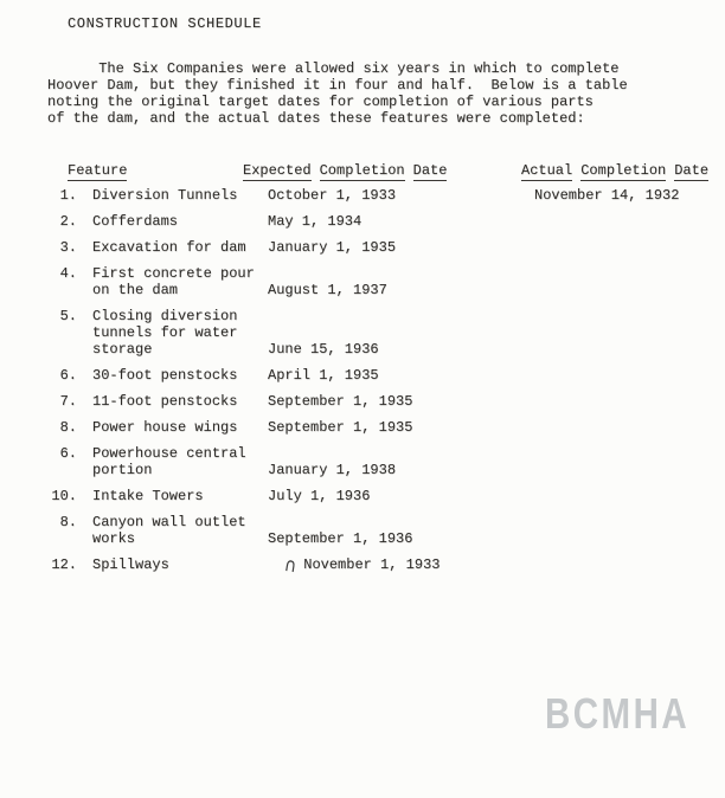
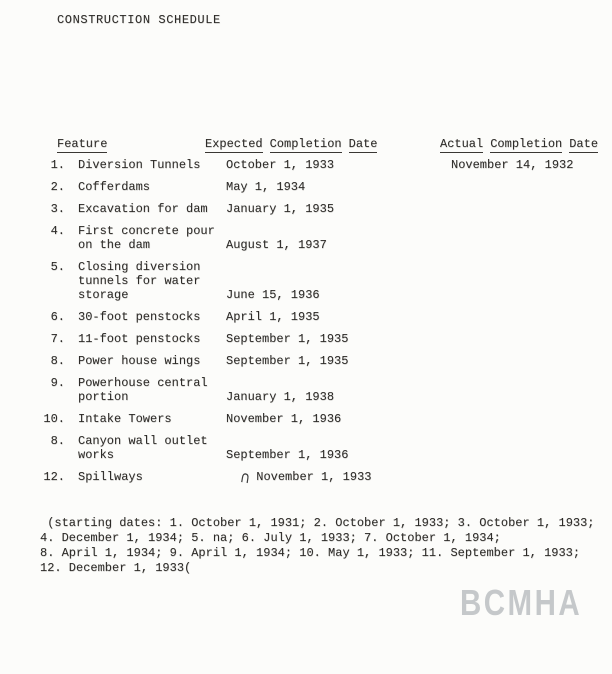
  CONSTRUCTION SCHEDULE
- The Six Companies were allowed six years in which to complete
- Hoover Dam, but they finished it in four and half. Below is a table
- noting the original target dates for completion of various parts
- of the dam, and the actual dates these features were completed:
  Feature
  Expected Completion Date
  Actual Completion Date
  1.	Diversion Tunnels	October 1, 1933	November 14, 1932
  2.	Cofferdams	May 1, 1934
  3.	Excavation for dam	January 1, 1935
  4.	First concrete pour on the dam	August 1, 1937
  5.	Closing diversion tunnels for water storage	June 15, 1936
  6.	30-foot penstocks	April 1, 1935
  7.	11-foot penstocks	September 1, 1935
  8.	Power house wings	September 1, 1935
- 6.	Powerhouse central portion	January 1, 1938
+ 9.	Powerhouse central portion	January 1, 1938
- 10.	Intake Towers	July 1, 1936
+ 10.	Intake Towers	November 1, 1936
  8.	Canyon wall outlet works	September 1, 1936
+ (starting dates: 1. October 1, 1931; 2. October 1, 1933; 3. October 1, 1933;
+ 4. December 1, 1934; 5. na; 6. July 1, 1933; 7. October 1, 1934;
+ 8. April 1, 1934; 9. April 1, 1934; 10. May 1, 1933; 11. September 1, 1933;
+ 12. December 1, 1933(
  BCMHA
